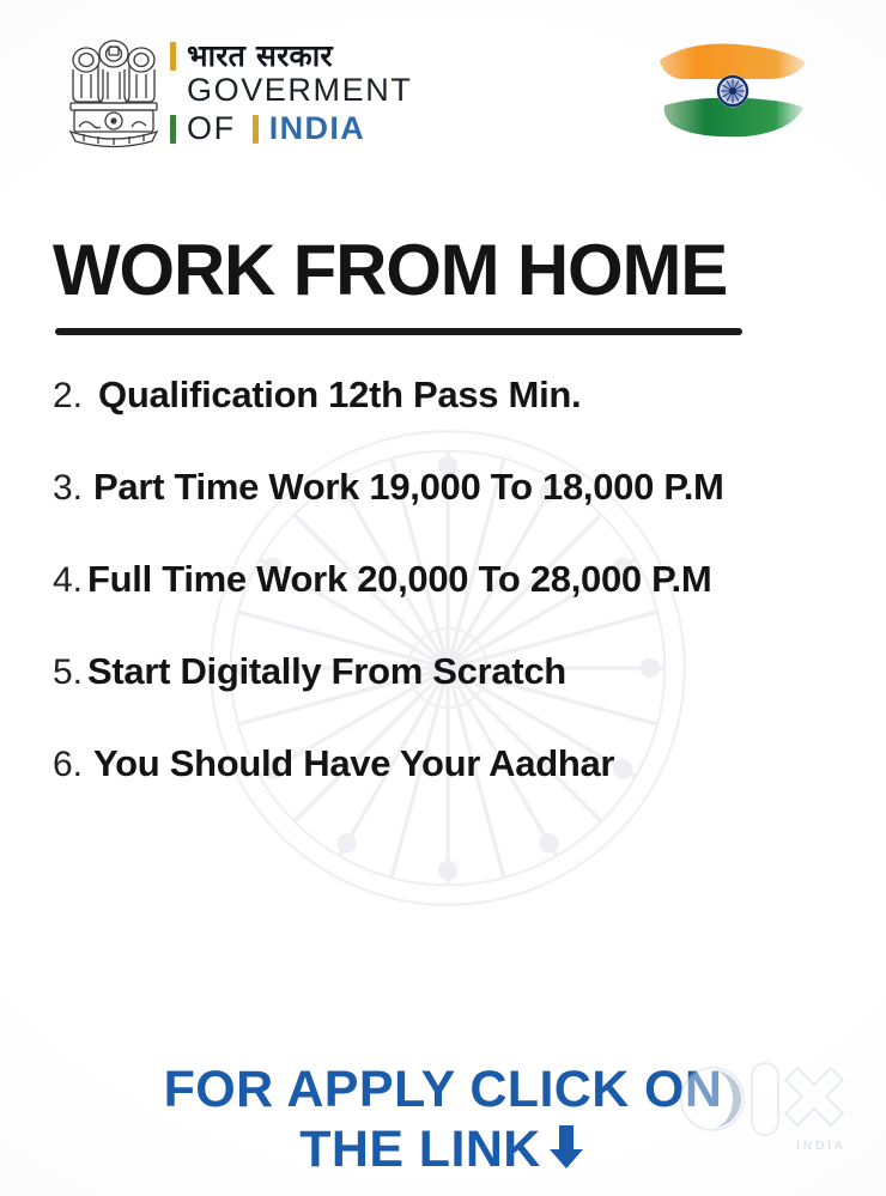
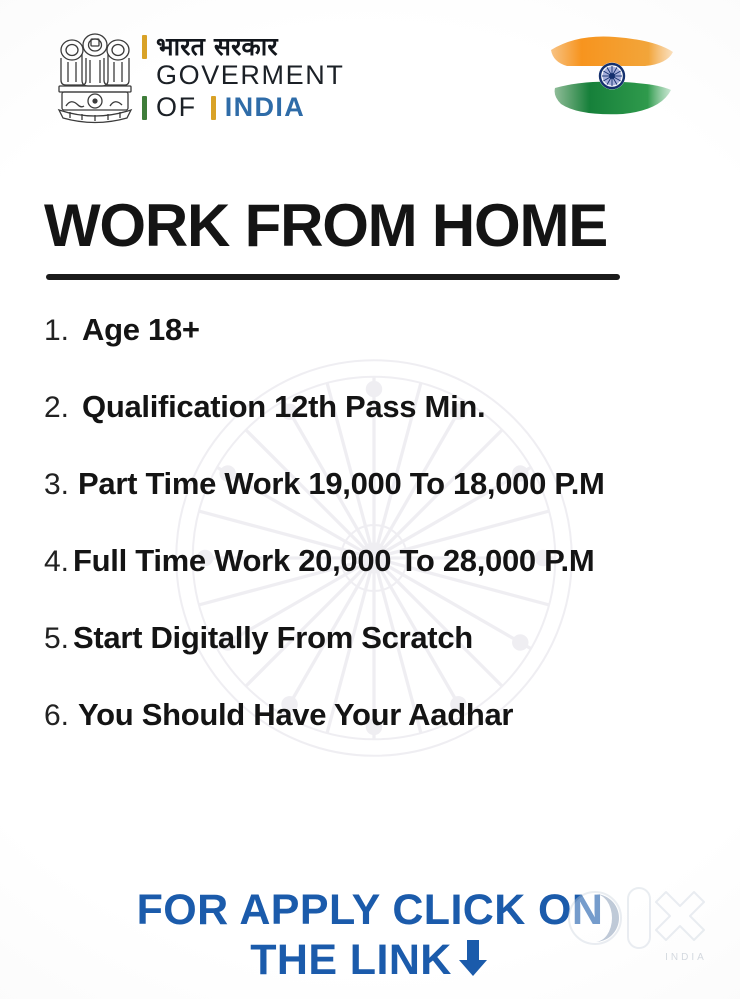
  भारत सरकार
  GOVERMENT
  OF
  INDIA
  WORK FROM HOME
+ 1.
+ Age 18+
  2.
  Qualification 12th Pass Min.
  3.
  Part Time Work 19,000 To 18,000 P.M
  4.
  Full Time Work 20,000 To 28,000 P.M
  5.
  Start Digitally From Scratch
  6.
  You Should Have Your Aadhar
  FOR APPLY CLICK ON
  THE LINK
  INDIA
